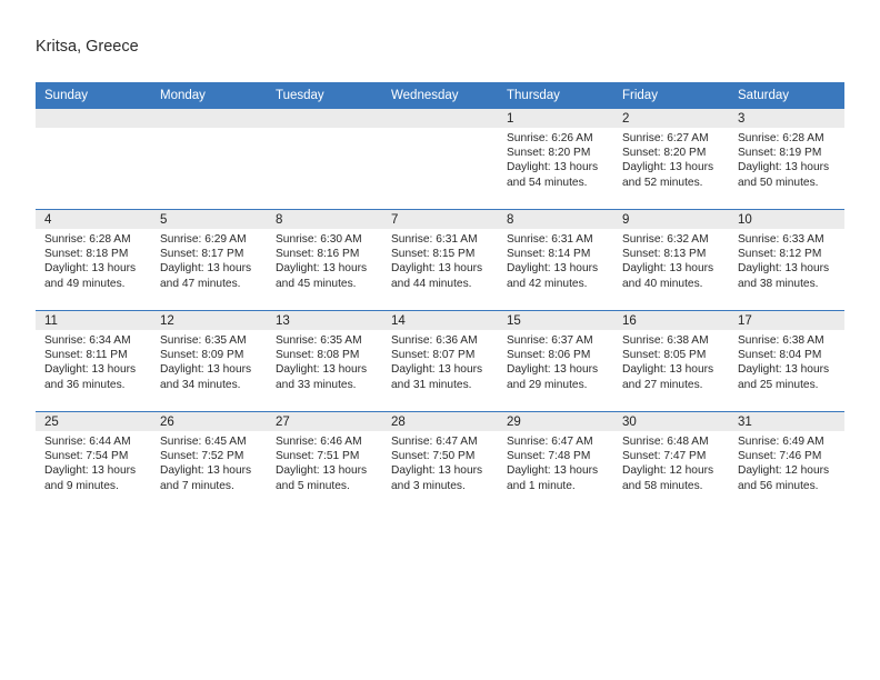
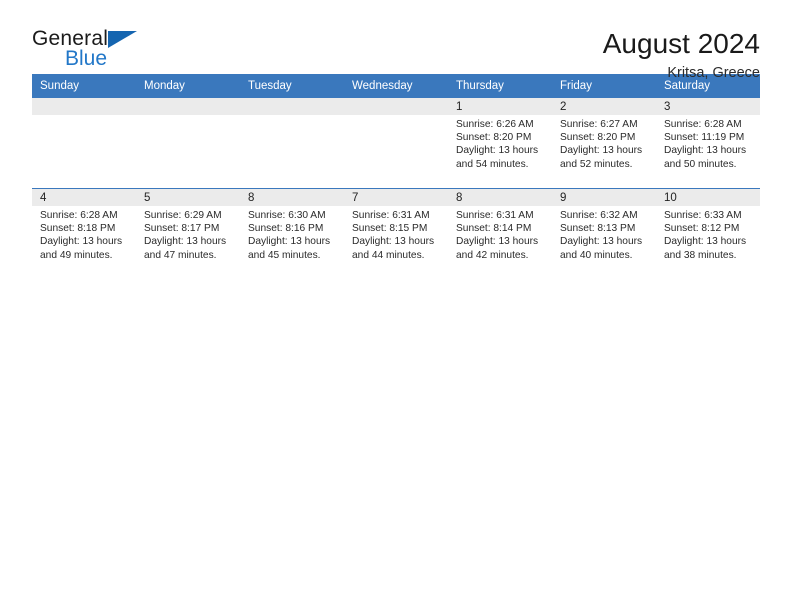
+ General
+ Blue
+ August 2024
  Kritsa, Greece
  Sunday	Monday	Tuesday	Wednesday	Thursday	Friday	Saturday
- 				1Sunrise: 6:26 AMSunset: 8:20 PMDaylight: 13 hoursand 54 minutes.	2Sunrise: 6:27 AMSunset: 8:20 PMDaylight: 13 hoursand 52 minutes.	3Sunrise: 6:28 AMSunset: 8:19 PMDaylight: 13 hoursand 50 minutes.
+ 				1Sunrise: 6:26 AMSunset: 8:20 PMDaylight: 13 hoursand 54 minutes.	2Sunrise: 6:27 AMSunset: 8:20 PMDaylight: 13 hoursand 52 minutes.	3Sunrise: 6:28 AMSunset: 11:19 PMDaylight: 13 hoursand 50 minutes.
  4Sunrise: 6:28 AMSunset: 8:18 PMDaylight: 13 hoursand 49 minutes.	5Sunrise: 6:29 AMSunset: 8:17 PMDaylight: 13 hoursand 47 minutes.	8Sunrise: 6:30 AMSunset: 8:16 PMDaylight: 13 hoursand 45 minutes.	7Sunrise: 6:31 AMSunset: 8:15 PMDaylight: 13 hoursand 44 minutes.	8Sunrise: 6:31 AMSunset: 8:14 PMDaylight: 13 hoursand 42 minutes.	9Sunrise: 6:32 AMSunset: 8:13 PMDaylight: 13 hoursand 40 minutes.	10Sunrise: 6:33 AMSunset: 8:12 PMDaylight: 13 hoursand 38 minutes.
- 11Sunrise: 6:34 AMSunset: 8:11 PMDaylight: 13 hoursand 36 minutes.	12Sunrise: 6:35 AMSunset: 8:09 PMDaylight: 13 hoursand 34 minutes.	13Sunrise: 6:35 AMSunset: 8:08 PMDaylight: 13 hoursand 33 minutes.	14Sunrise: 6:36 AMSunset: 8:07 PMDaylight: 13 hoursand 31 minutes.	15Sunrise: 6:37 AMSunset: 8:06 PMDaylight: 13 hoursand 29 minutes.	16Sunrise: 6:38 AMSunset: 8:05 PMDaylight: 13 hoursand 27 minutes.	17Sunrise: 6:38 AMSunset: 8:04 PMDaylight: 13 hoursand 25 minutes.
- 25Sunrise: 6:44 AMSunset: 7:54 PMDaylight: 13 hoursand 9 minutes.	26Sunrise: 6:45 AMSunset: 7:52 PMDaylight: 13 hoursand 7 minutes.	27Sunrise: 6:46 AMSunset: 7:51 PMDaylight: 13 hoursand 5 minutes.	28Sunrise: 6:47 AMSunset: 7:50 PMDaylight: 13 hoursand 3 minutes.	29Sunrise: 6:47 AMSunset: 7:48 PMDaylight: 13 hoursand 1 minute.	30Sunrise: 6:48 AMSunset: 7:47 PMDaylight: 12 hoursand 58 minutes.	31Sunrise: 6:49 AMSunset: 7:46 PMDaylight: 12 hoursand 56 minutes.
